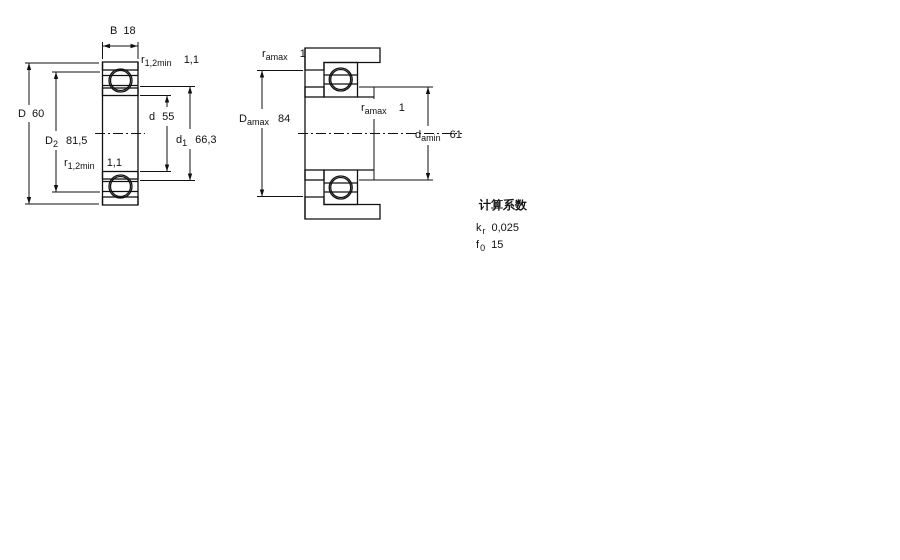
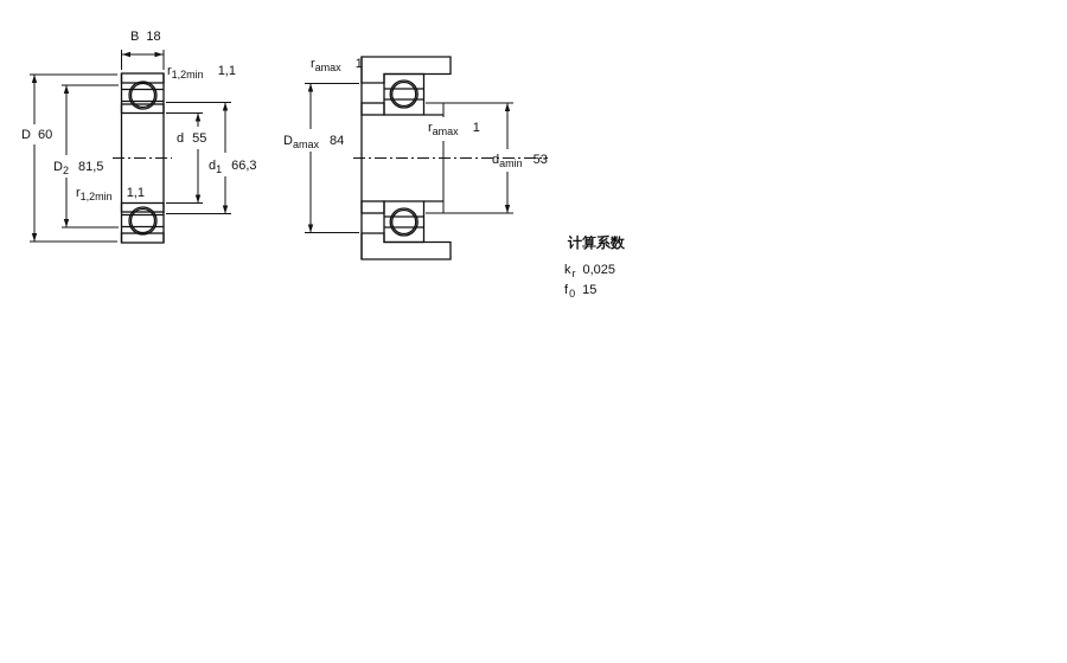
  B 18
  D 60
  D2 81,5
  d 55
  d1 66,3
  r1,2min 1,1
  r1,2min 1,1
  Damax 84
- damin 61
+ damin 53
  ramax 1
  ramax 1
  计算系数
  kr 0,025
  f0 15
